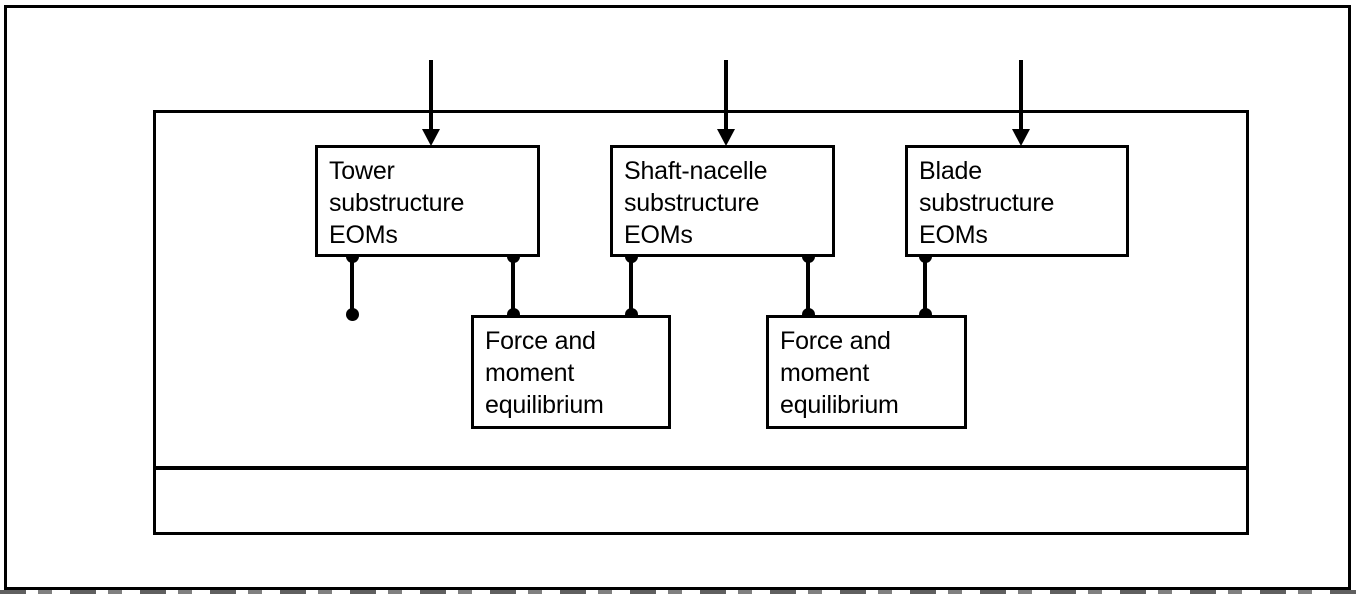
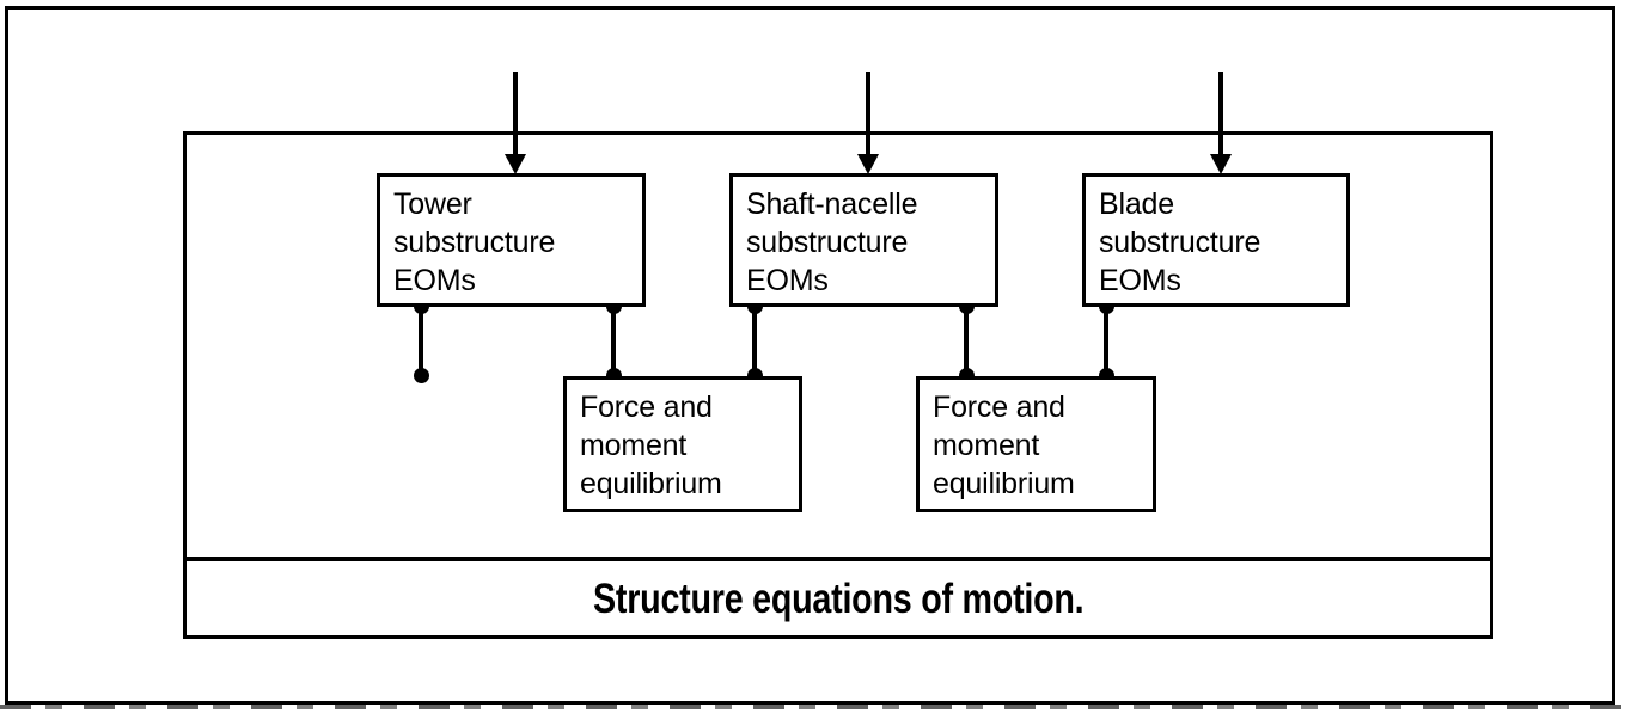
  Tower
  substructure
  EOMs
  Shaft-nacelle
  substructure
  EOMs
  Blade
  substructure
  EOMs
  Force and
  moment
  equilibrium
  Force and
  moment
  equilibrium
+ Structure equations of motion.
